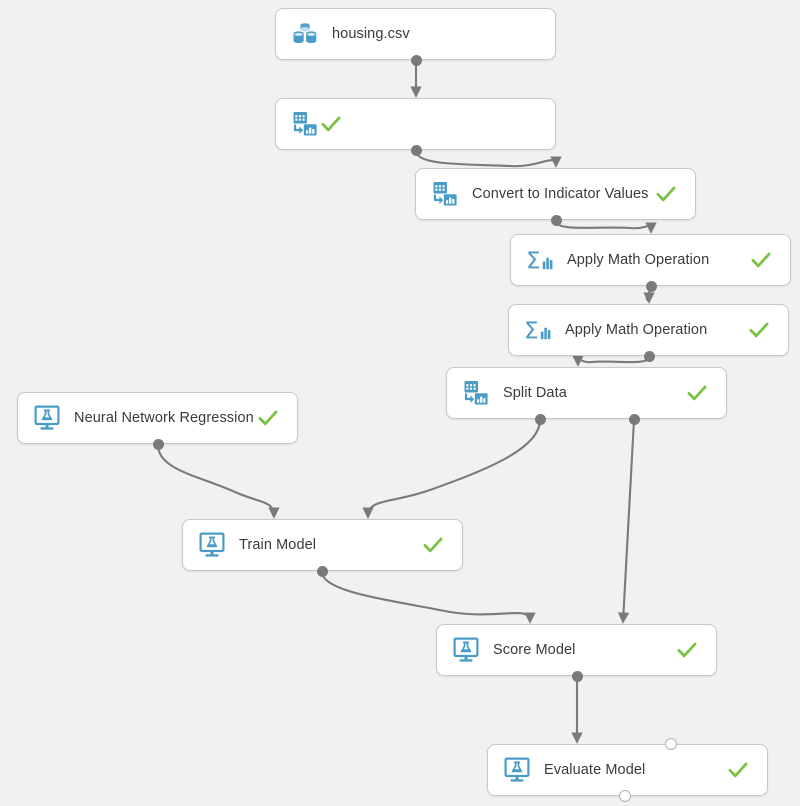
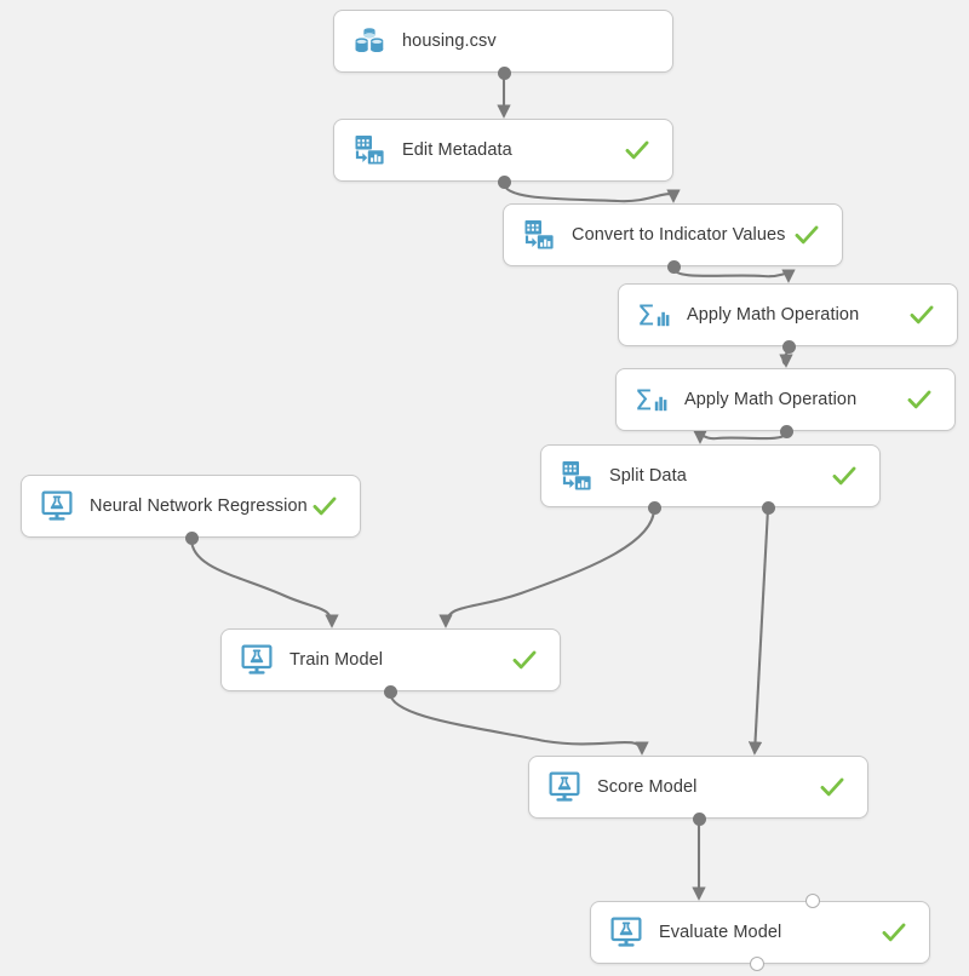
  housing.csv
+ Edit Metadata
  Convert to Indicator Values
  Σ
  Apply Math Operation
  Σ
  Apply Math Operation
  Split Data
  Neural Network Regression
  Train Model
  Score Model
  Evaluate Model
